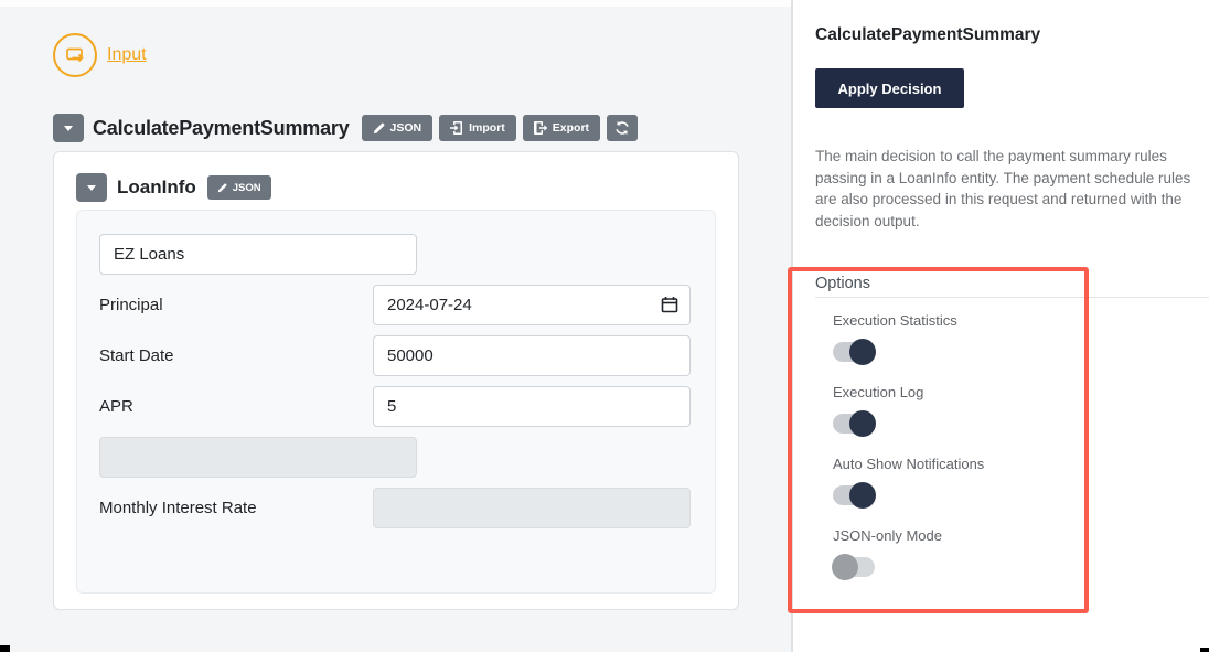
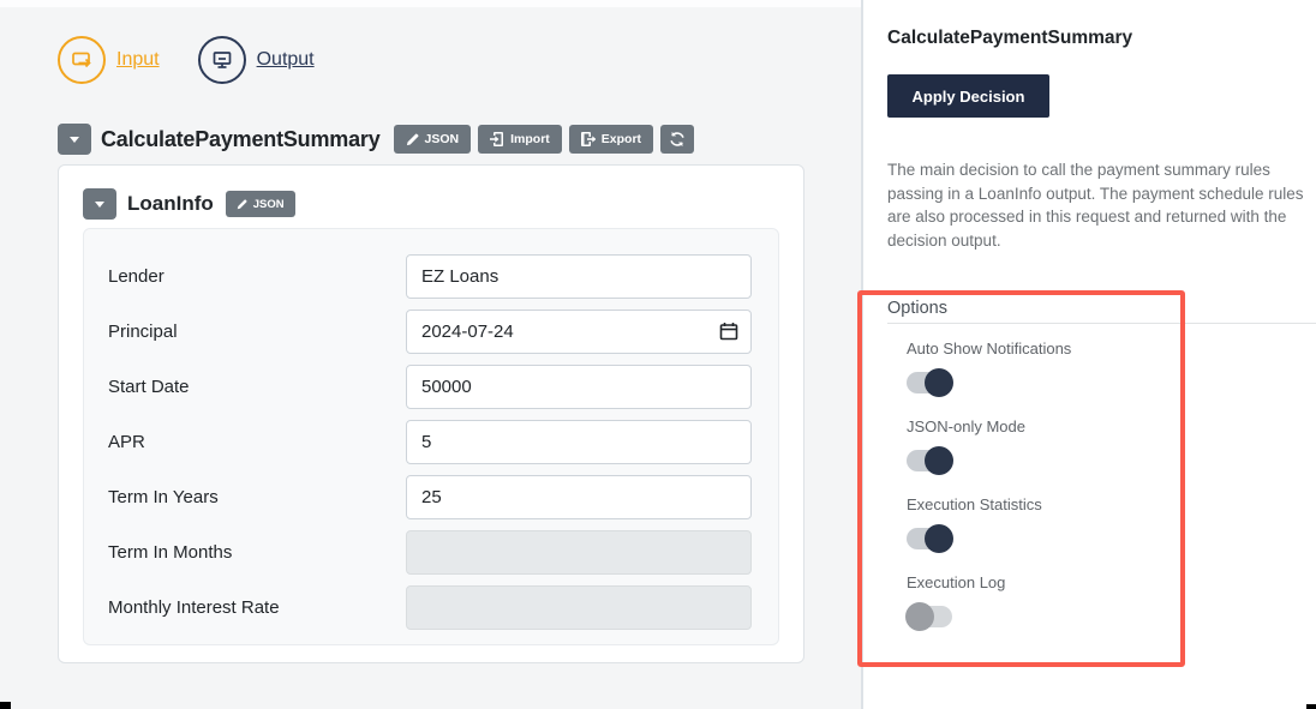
  Input
+ Output
  CalculatePaymentSummary
  JSON
  Import
  Export
  LoanInfo
  JSON
+ Lender
  EZ Loans
  Principal
  2024-07-24
  Start Date
  50000
  APR
  5
+ Term In Years
+ 25
+ Term In Months
  Monthly Interest Rate
  CalculatePaymentSummary
  Apply Decision
- The main decision to call the payment summary rules passing in a LoanInfo entity. The payment schedule rules are also processed in this request and returned with the decision output.
+ The main decision to call the payment summary rules passing in a LoanInfo output. The payment schedule rules are also processed in this request and returned with the decision output.
  Options
- Execution Statistics
+ Auto Show Notifications
- Execution Log
+ JSON-only Mode
- Auto Show Notifications
+ Execution Statistics
- JSON-only Mode
+ Execution Log
